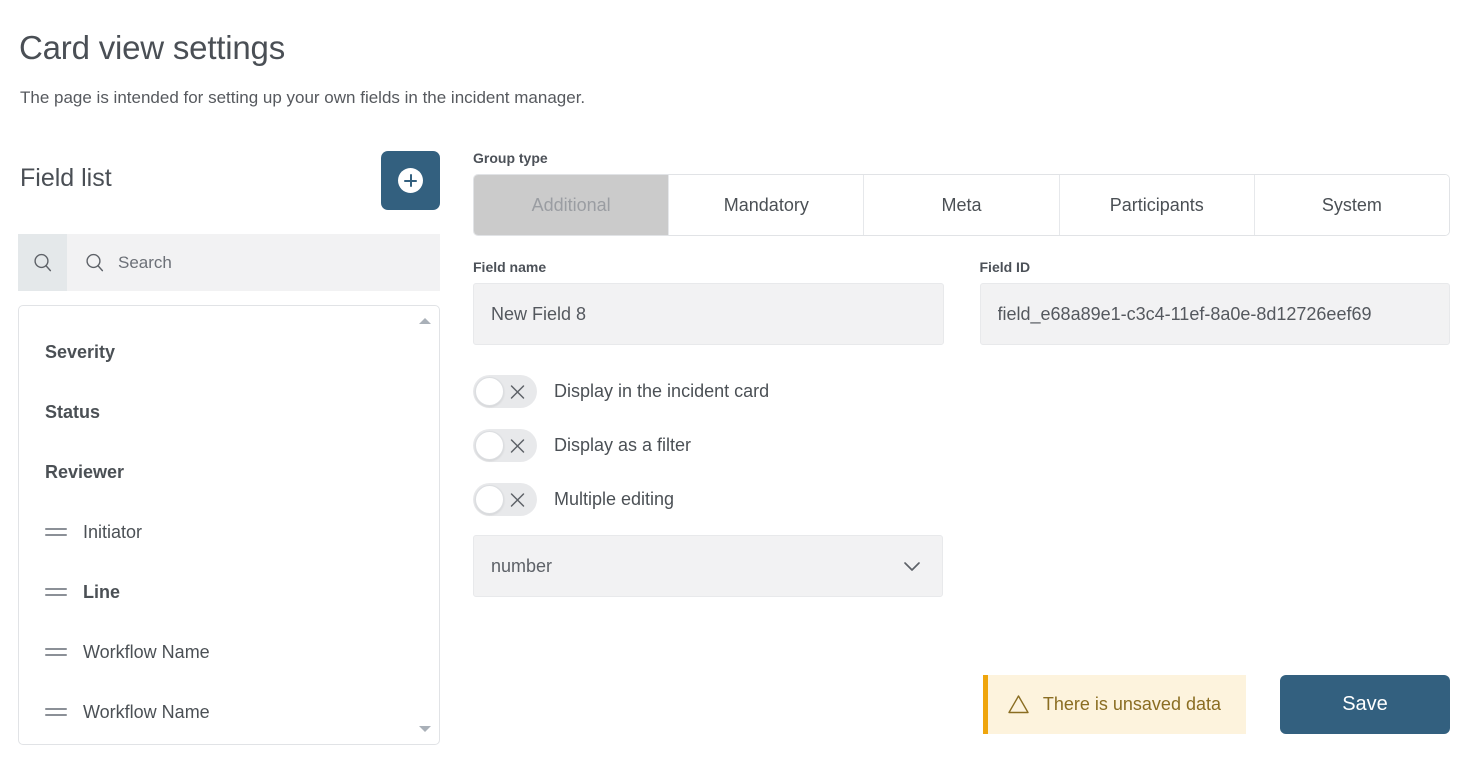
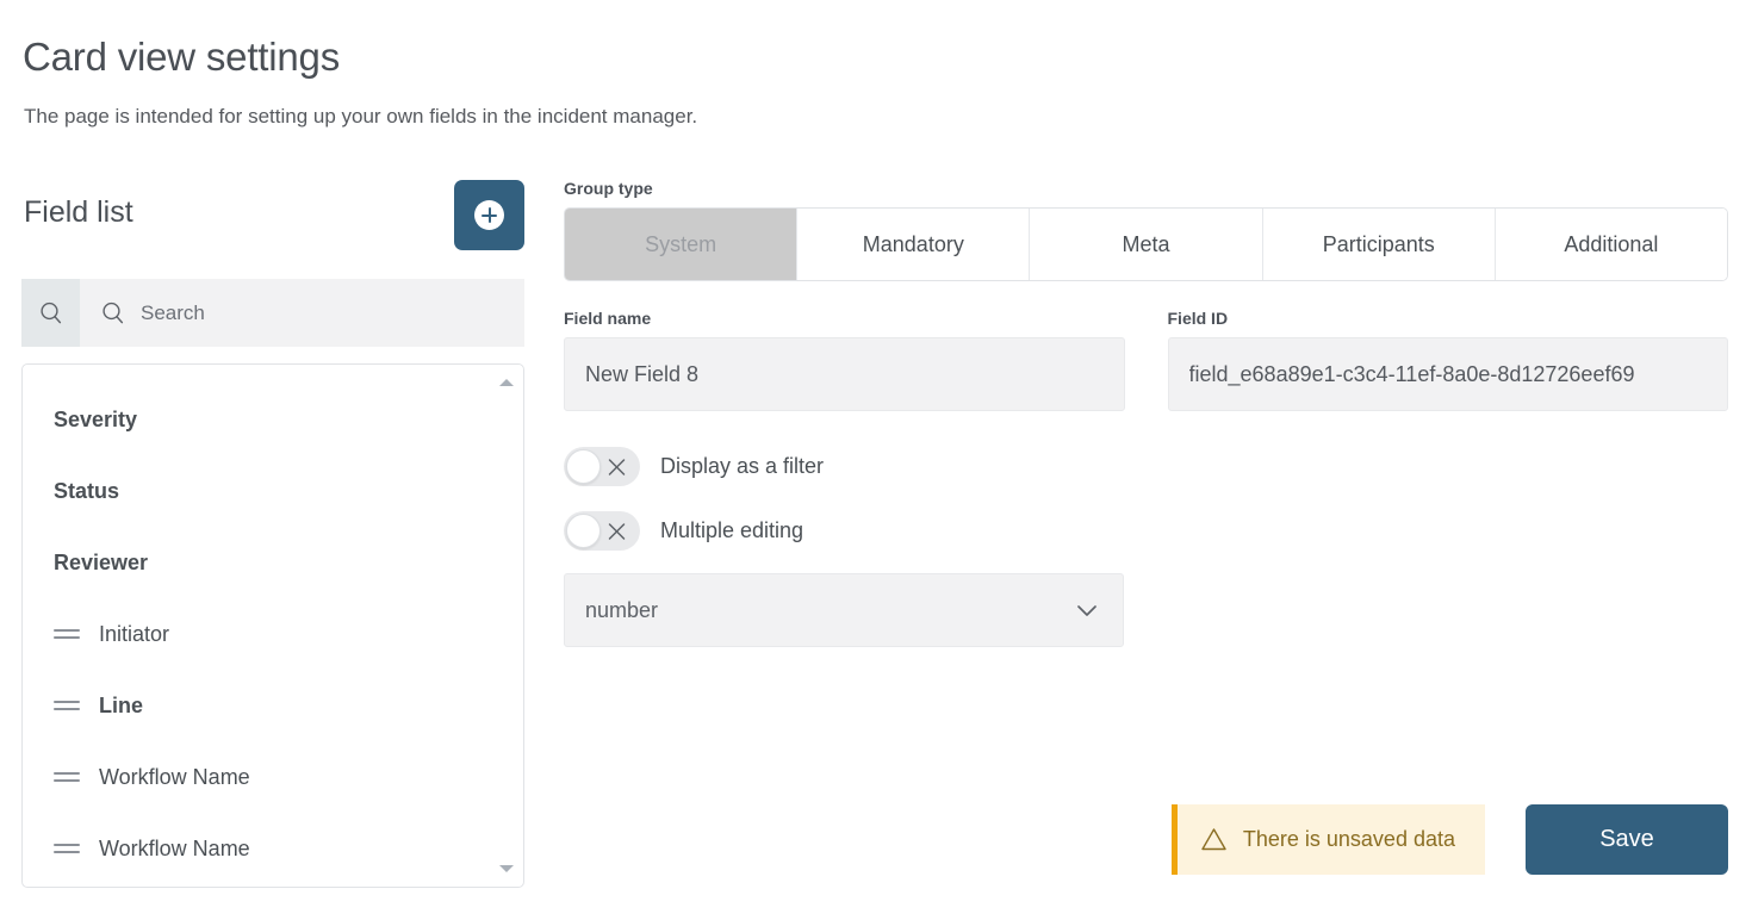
  Card view settings
  The page is intended for setting up your own fields in the incident manager.
  Field list
  Search
  Severity
  Status
  Reviewer
  Initiator
  Line
  Workflow Name
  Workflow Name
  Group type
- Additional
+ System
  Mandatory
  Meta
  Participants
- System
+ Additional
  Field name
  New Field 8
  Field ID
  field_e68a89e1-c3c4-11ef-8a0e-8d12726eef69
- Display in the incident card
  Display as a filter
  Multiple editing
  number
  There is unsaved data
  Save
